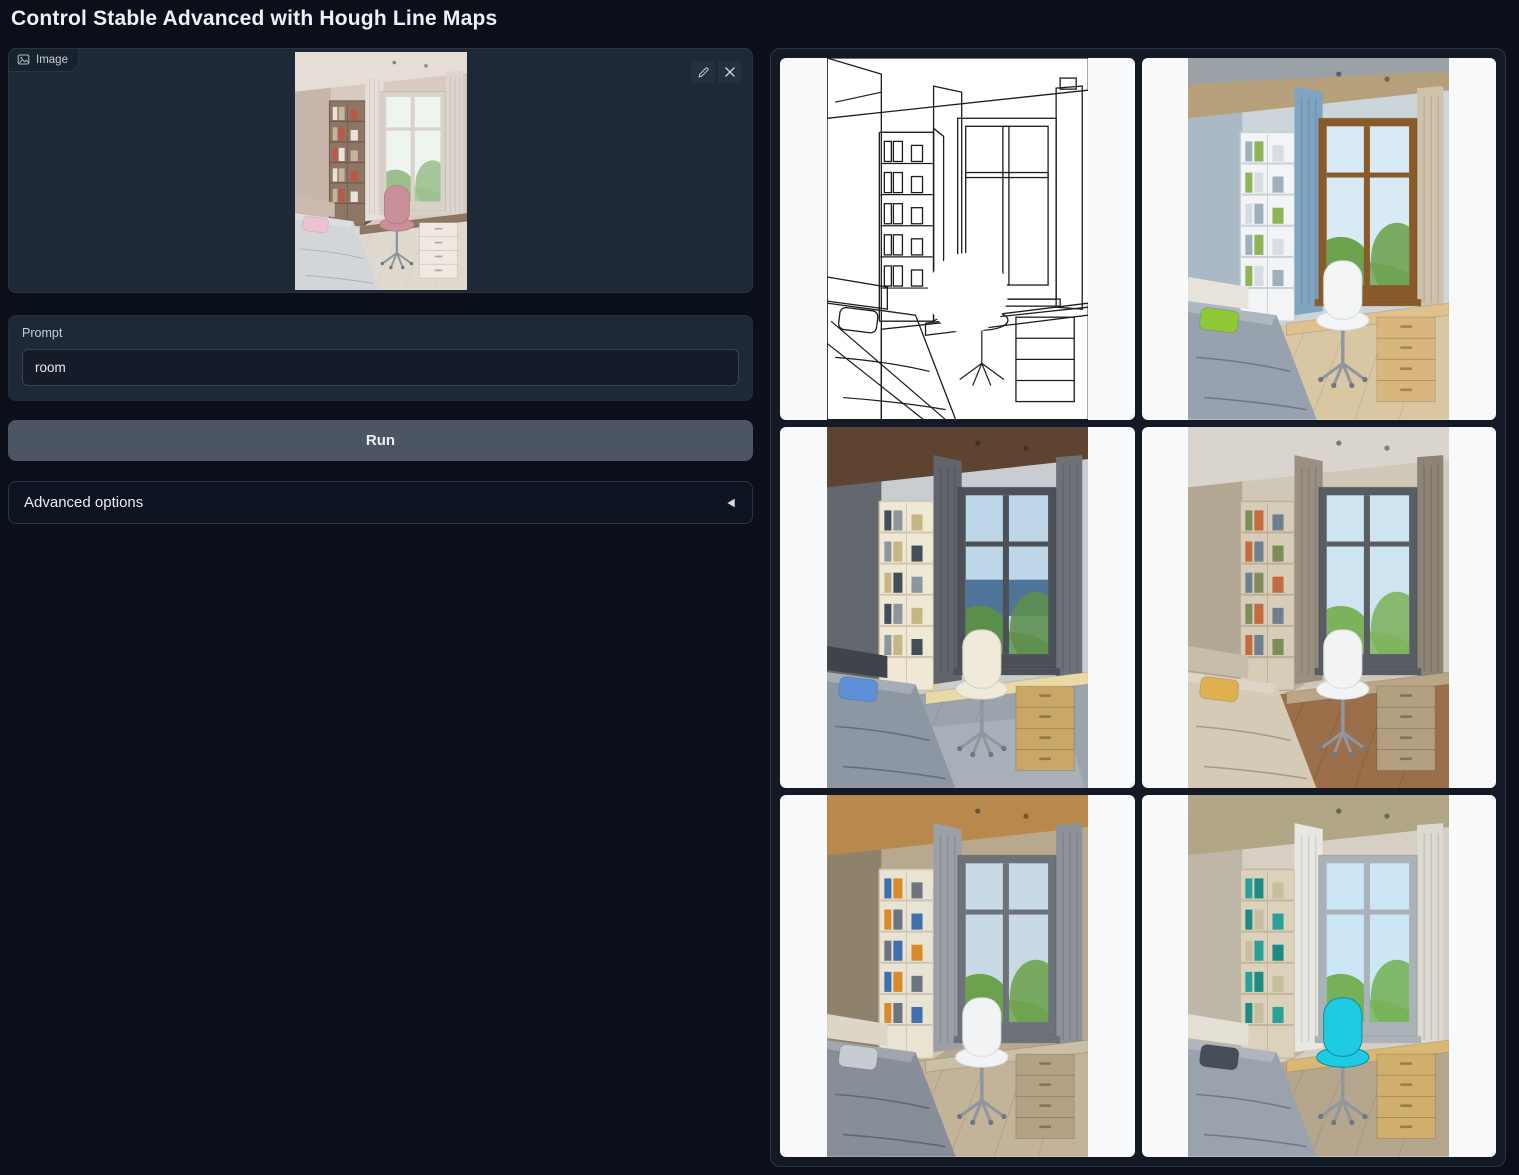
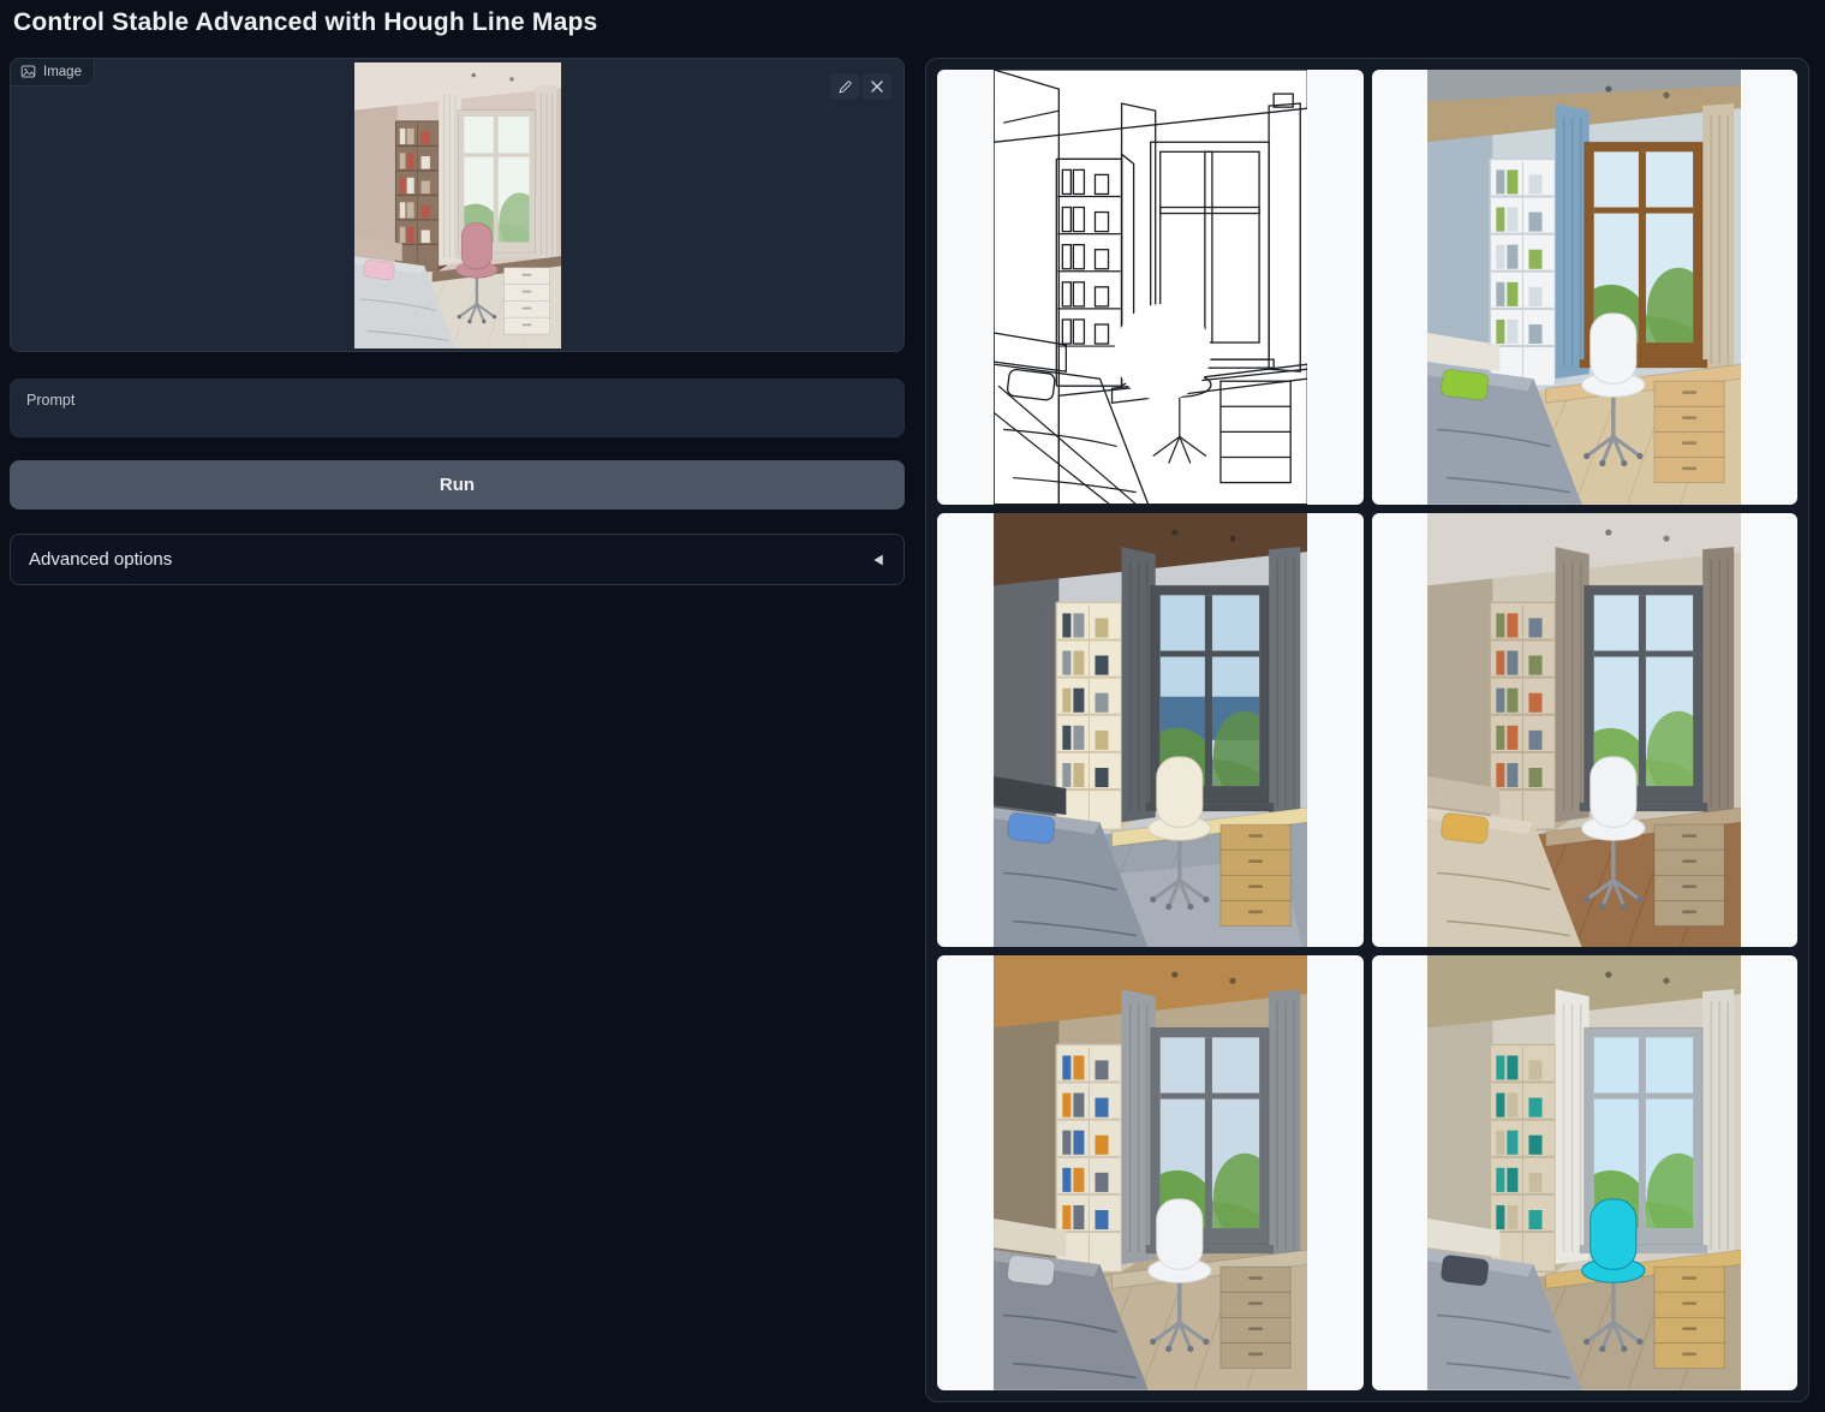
  Control Stable Advanced with Hough Line Maps
  Image
  Prompt
- room
  Run
  Advanced options
